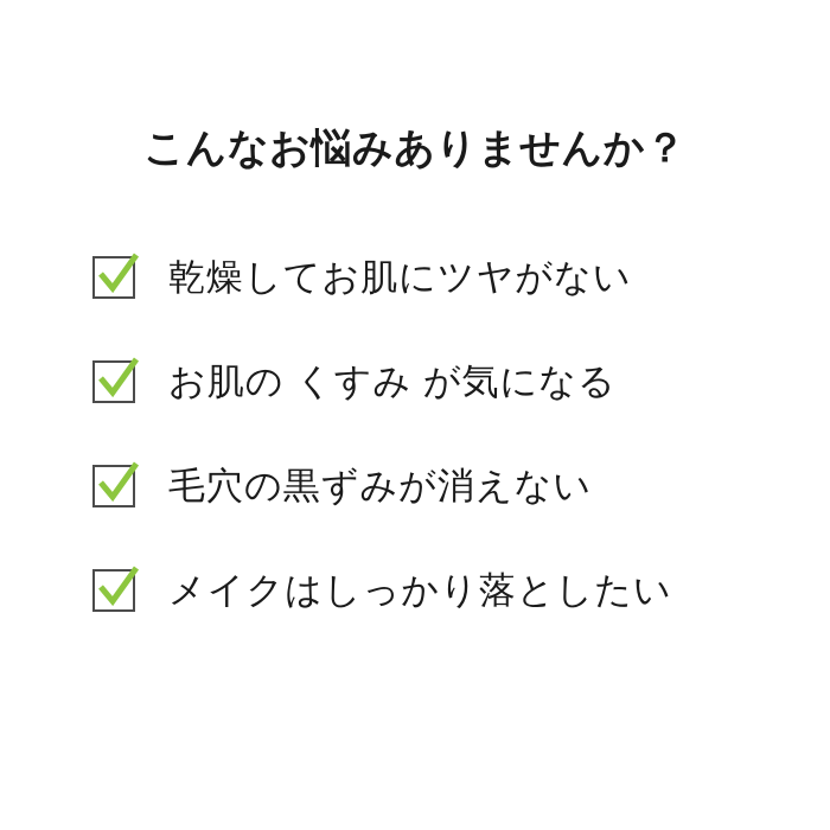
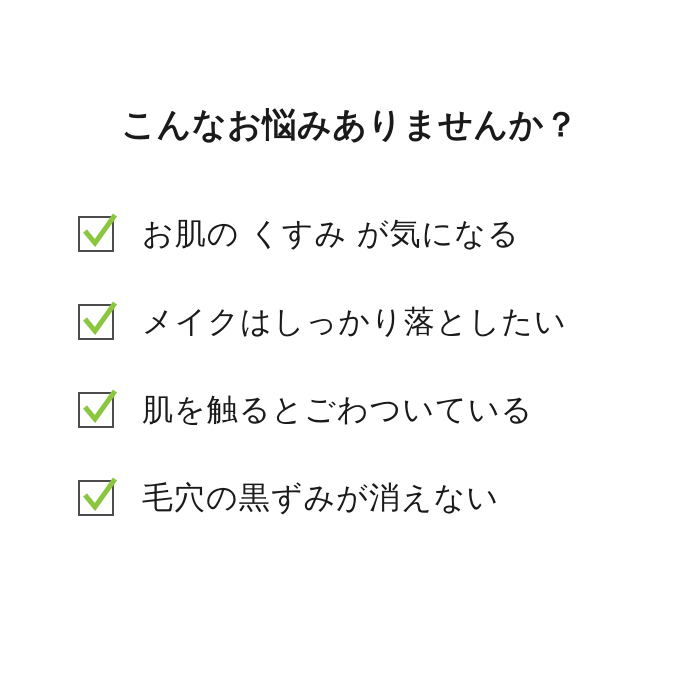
  こんなお悩みありませんか？
- 乾燥してお肌にツヤがない
  お肌の くすみ が気になる
- 毛穴の黒ずみが消えない
+ メイクはしっかり落としたい
+ 肌を触るとごわついている
- メイクはしっかり落としたい
+ 毛穴の黒ずみが消えない
